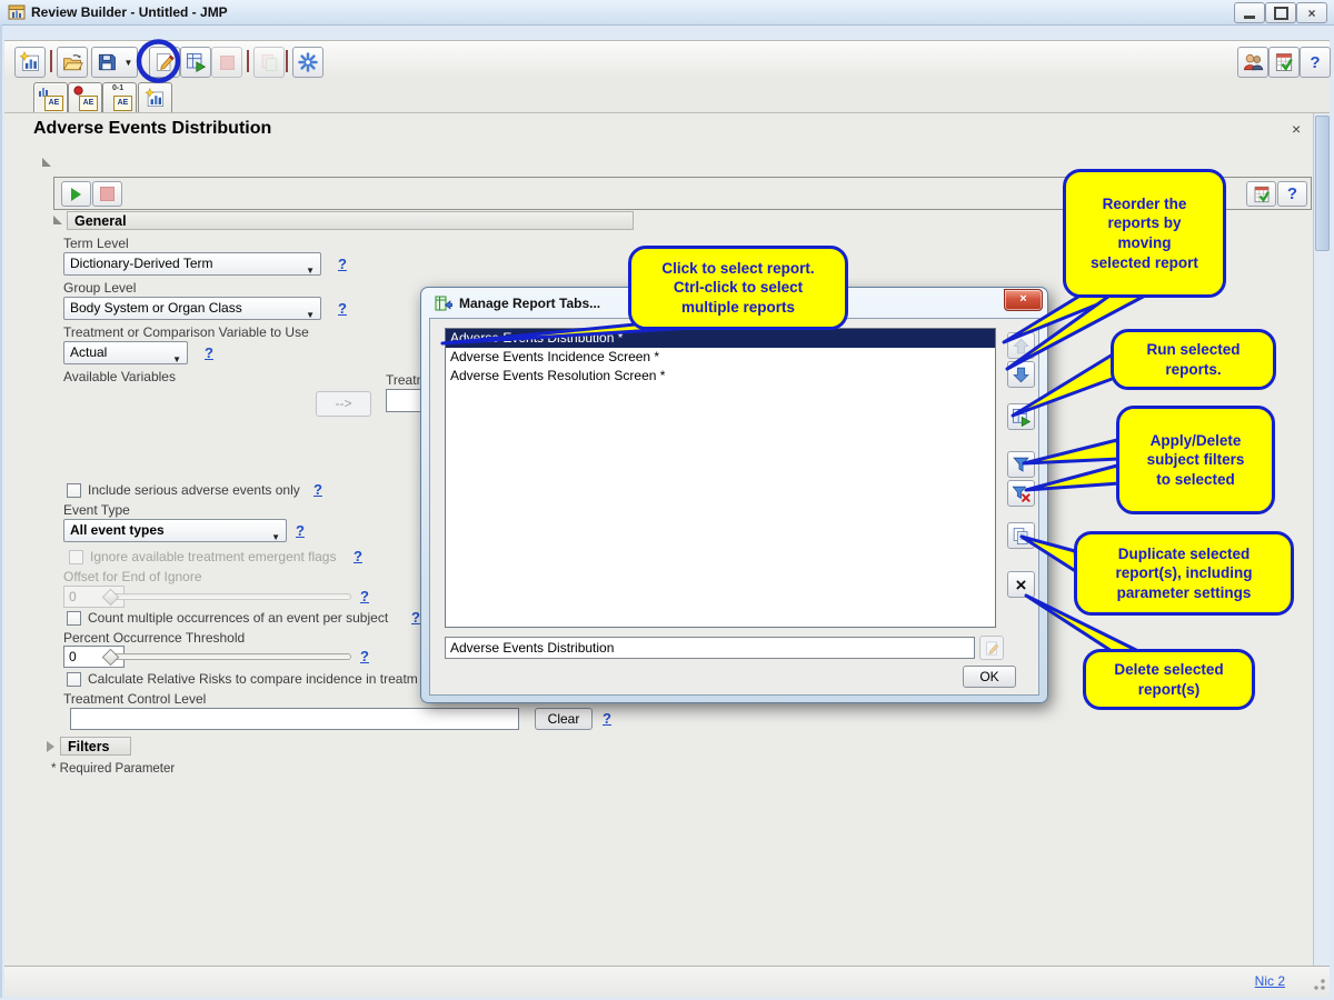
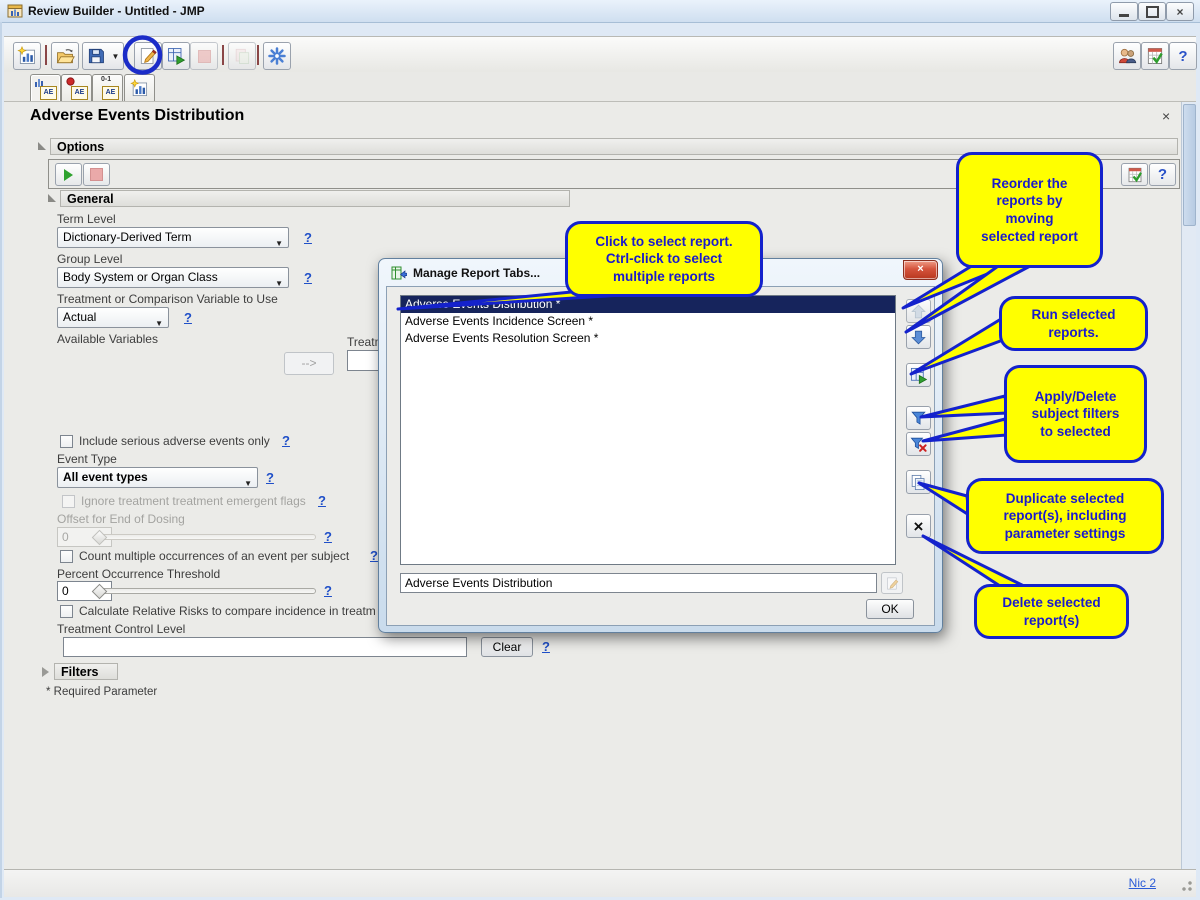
  Review Builder - Untitled - JMP
  ×
  ▼
  ?
  Adverse Events Distribution
  ×
+ Options
  ?
  General
  Term Level
  Dictionary-Derived Term
  ▼
  ?
  Group Level
  Body System or Organ Class
  ▼
  ?
  Treatment or Comparison Variable to Use
  Actual
  ▼
  ?
  Available Variables
  -->
  Treat
  Include serious adverse events only
  ?
  Event Type
  All event types
  ▼
  ?
- Ignore available treatment emergent flags
+ Ignore treatment treatment emergent flags
  ?
- Offset for End of Ignore
+ Offset for End of Dosing
  0
  ?
  Count multiple occurrences of an event per subject
  ?
  Percent Occurrence Threshold
  0
  ?
  Calculate Relative Risks to compare incidence in treatm
  Treatment Control Level
  Clear
  ?
  Filters
  * Required Parameter
  Manage Report Tabs...
  ×
  Adverse Events Incidence Screen *
  Adverse Events Resolution Screen *
  ×
  Adverse Events Distribution
  OK
  Click to select report.
  Ctrl-click to select
  multiple reports
  Reorder the
  reports by
  moving
  selected report
  Run selected
  reports.
  Apply/Delete
  subject filters
  to selected
  Duplicate selected
  report(s), including
  parameter settings
  Delete selected
  report(s)
  Nic 2
